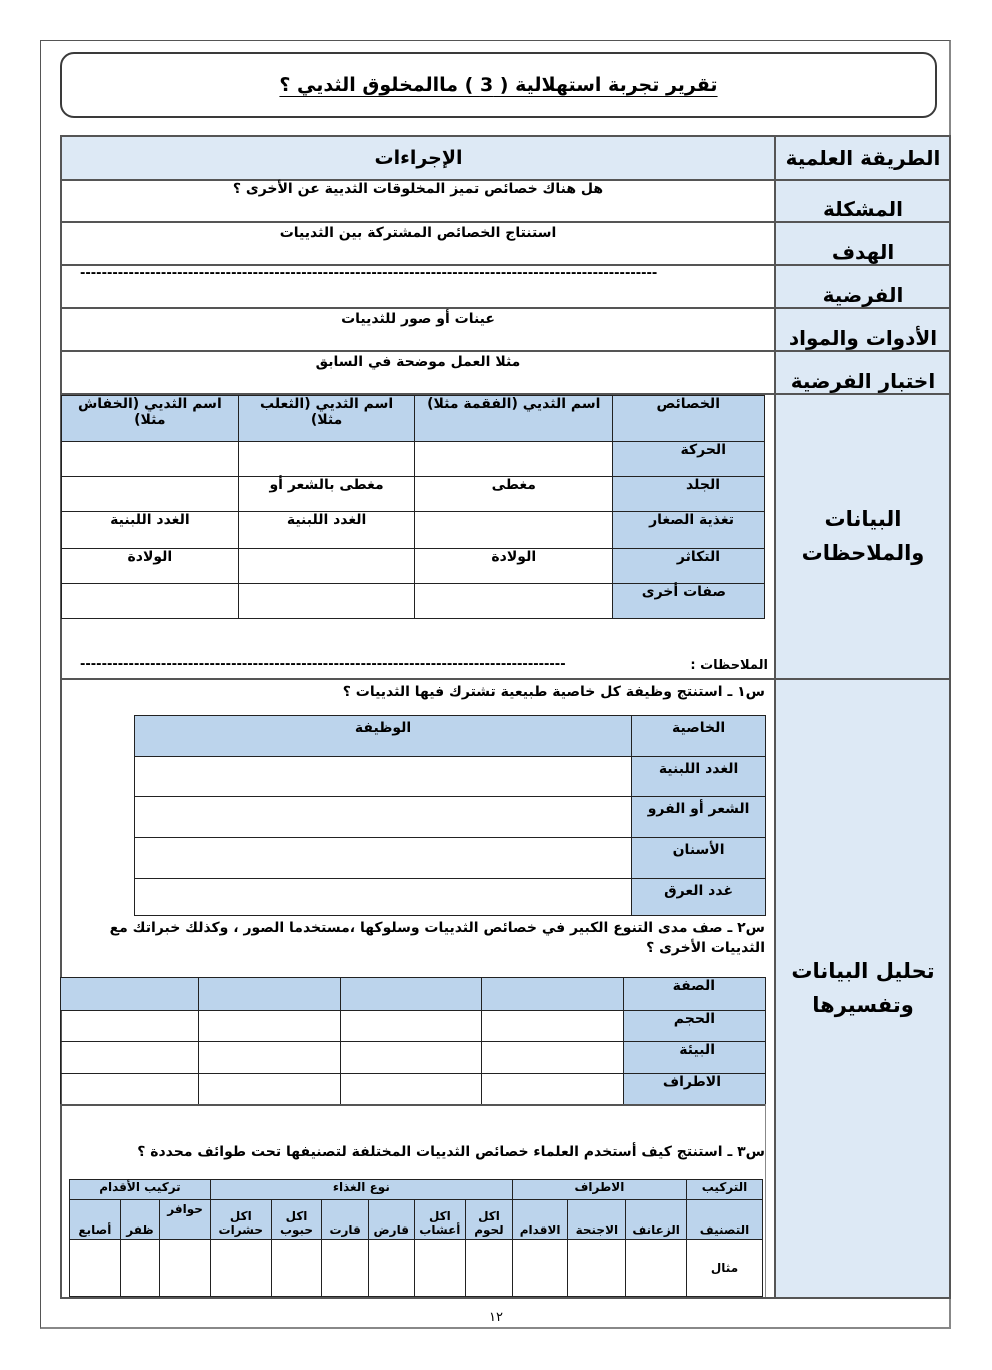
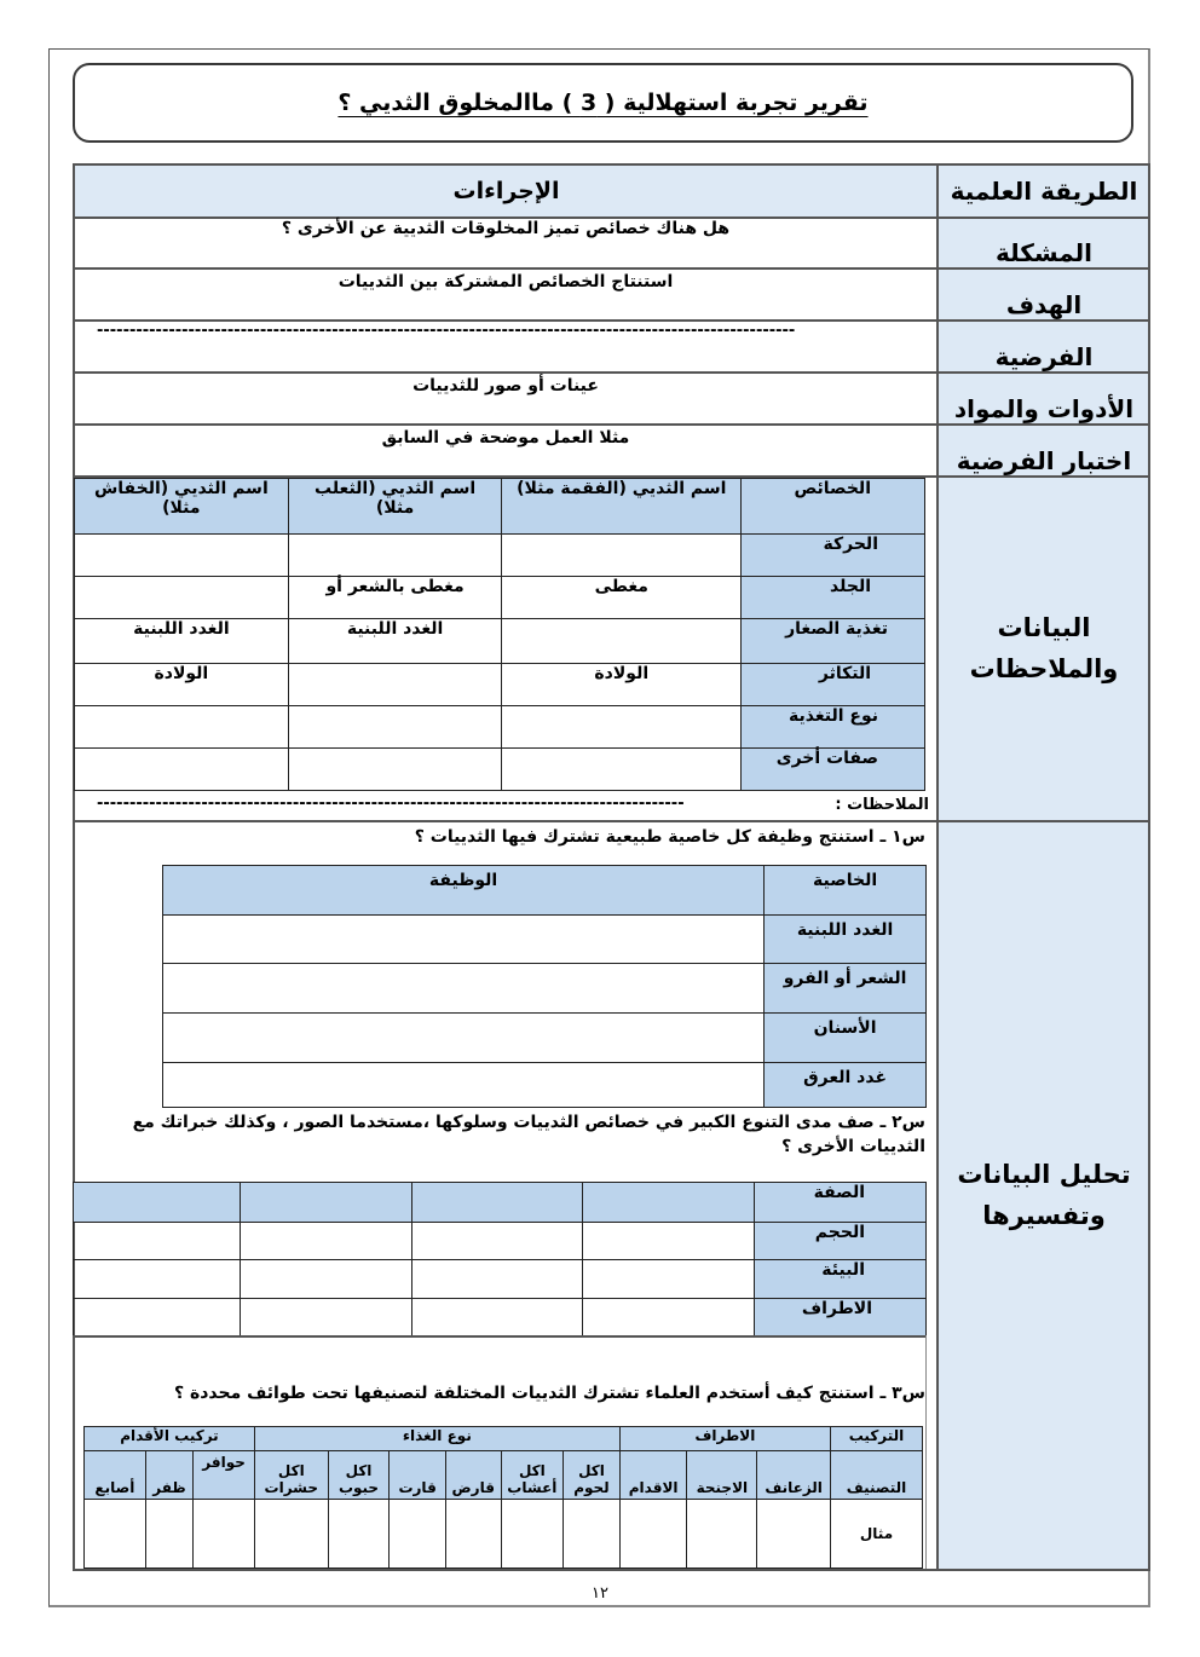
  تقرير تجربة استهلالية ( 3 ) ماالمخلوق الثديي ؟
  الإجراءات
  الطريقة العلمية
  المشكلة
  الهدف
  الفرضية
  الأدوات والمواد
  اختبار الفرضية
  هل هناك خصائص تميز المخلوقات الثديية عن الأخرى ؟
  استنتاج الخصائص المشتركة بين الثدييات
  -----------------------------------------------------------------------------------------------------------
  عينات أو صور للثدييات
  مثلا العمل موضحة في السابق
  البيانات
  والملاحظات
  الخصائص	اسم الثديي (الفقمة مثلا)	اسم الثديي (الثعلب مثلا)	اسم الثديي (الخفاش مثلا)
  الحركة
  الجلد	مغطى	مغطى بالشعر أو
  تغذية الصغار		الغدد اللبنية	الغدد اللبنية
  التكاثر	الولادة		الولادة
+ نوع التغذية
  صفات أخرى
  الملاحظات :
  ------------------------------------------------------------------------------------------
  تحليل البيانات
  وتفسيرها
  س١ ـ استنتج وظيفة كل خاصية طبيعية تشترك فيها الثدييات ؟
  الخاصية	الوظيفة
  الغدد اللبنية
  الشعر أو الفرو
  الأسنان
  غدد العرق
  س٢ ـ صف مدى التنوع الكبير في خصائص الثدييات وسلوكها ،مستخدما الصور ، وكذلك خبراتك مع الثدييات الأخرى ؟
  الصفة
  الحجم
  البيئة
  الاطراف
- س٣ ـ استنتج كيف أستخدم العلماء خصائص الثدييات المختلفة لتصنيفها تحت طوائف محددة ؟
+ س٣ ـ استنتج كيف أستخدم العلماء تشترك الثدييات المختلفة لتصنيفها تحت طوائف محددة ؟
  التركيب	الاطراف	نوع الغذاء	تركيب الأقدام
  التصنيف	الزعانف	الاجنحة	الاقدام	اكللحوم	اكلأعشاب	قارض	قارت	اكلحبوب	اكلحشرات	حوافر	ظفر	أصابع
  مثال
  ١٢
